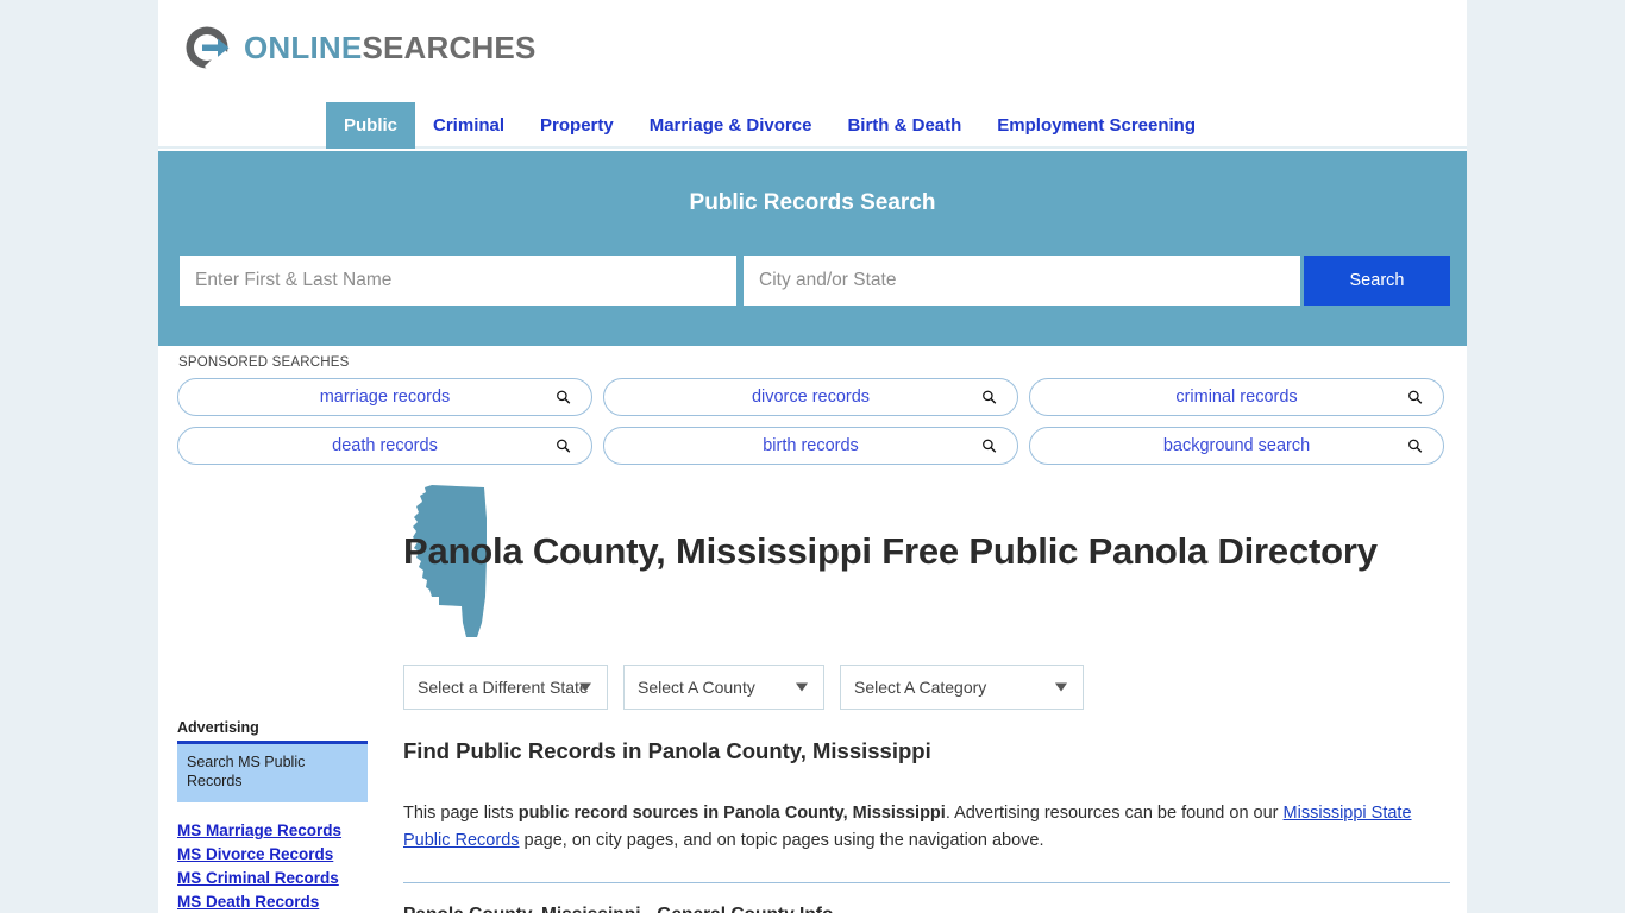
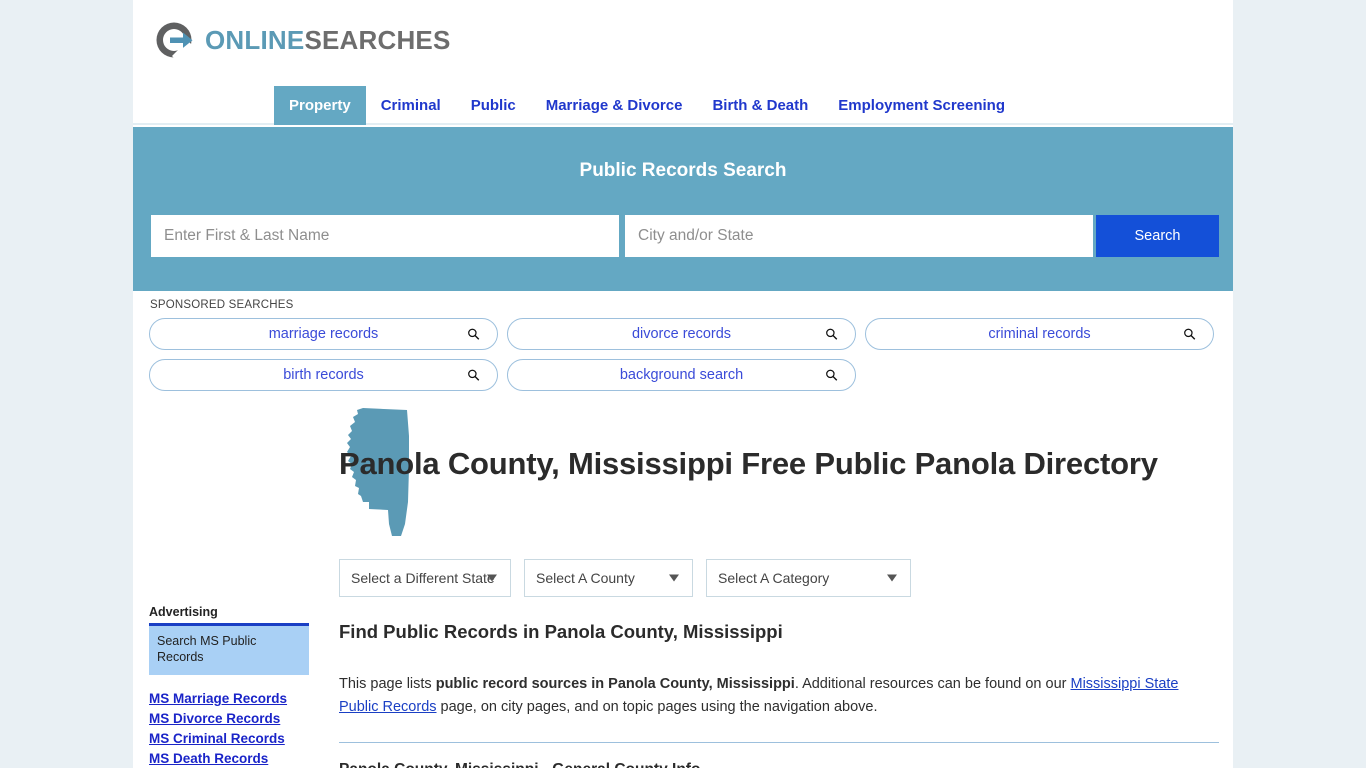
  ONLINESEARCHES
- Public
+ Property
  Criminal
- Property
+ Public
  Marriage & Divorce
  Birth & Death
  Employment Screening
  Public Records Search
  Enter First & Last Name
  City and/or State
  Search
  SPONSORED SEARCHES
  marriage records
  divorce records
  criminal records
- death records
  birth records
  background search
  Panola County, Mississippi Free Public Panola Directory
  Select a Different State
  Select A County
  Select A Category
  Advertising
  Search MS Public Records
  MS Marriage Records
  MS Divorce Records
  MS Criminal Records
  MS Death Records
  Find Public Records in Panola County, Mississippi
- This page lists public record sources in Panola County, Mississippi. Advertising resources can be found on our Mississippi State Public Records page, on city pages, and on topic pages using the navigation above.
+ This page lists public record sources in Panola County, Mississippi. Additional resources can be found on our Mississippi State Public Records page, on city pages, and on topic pages using the navigation above.
